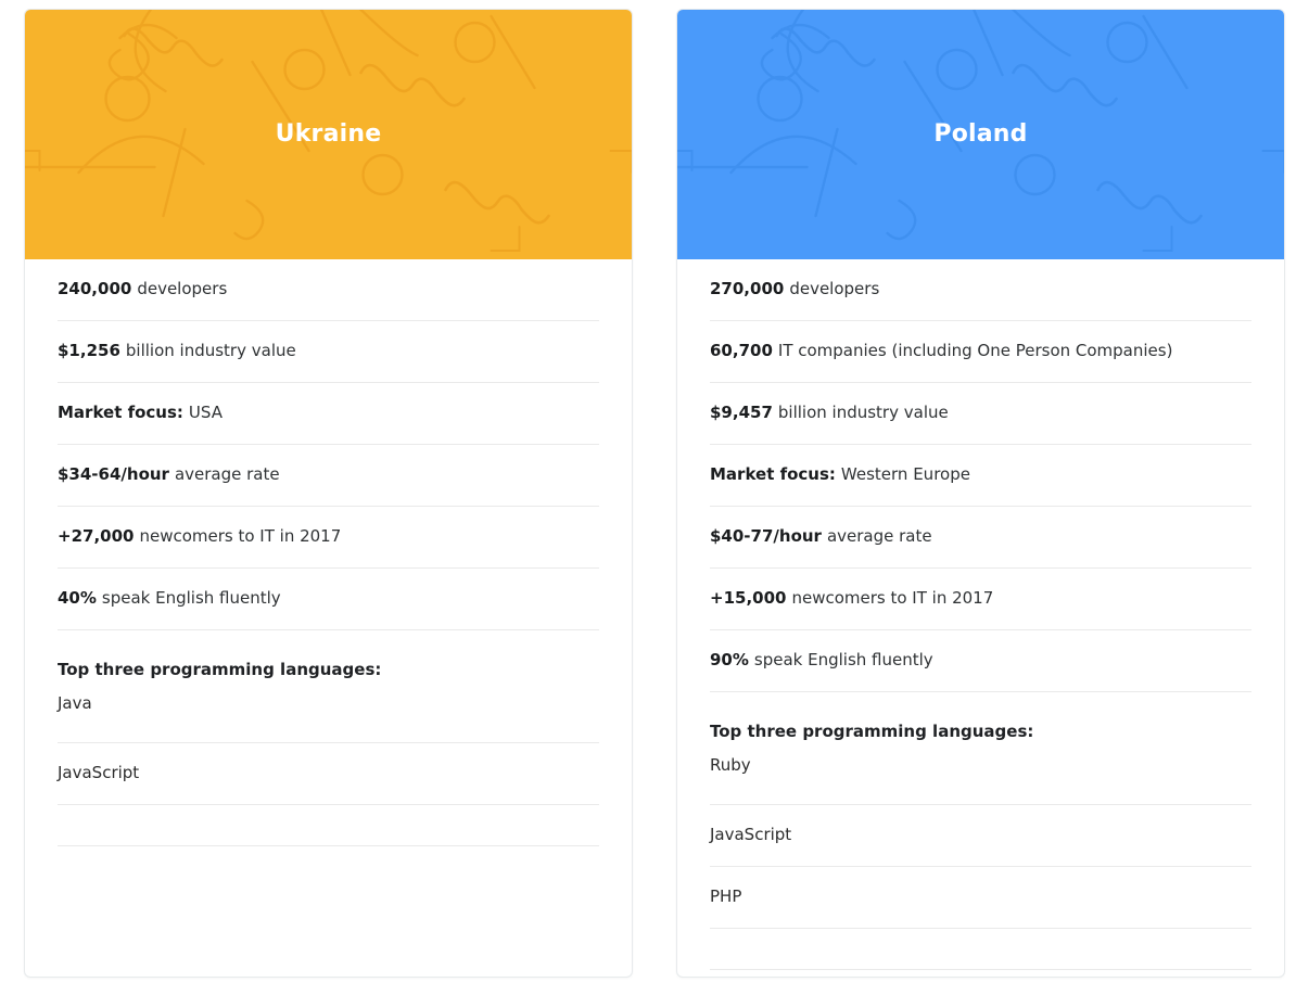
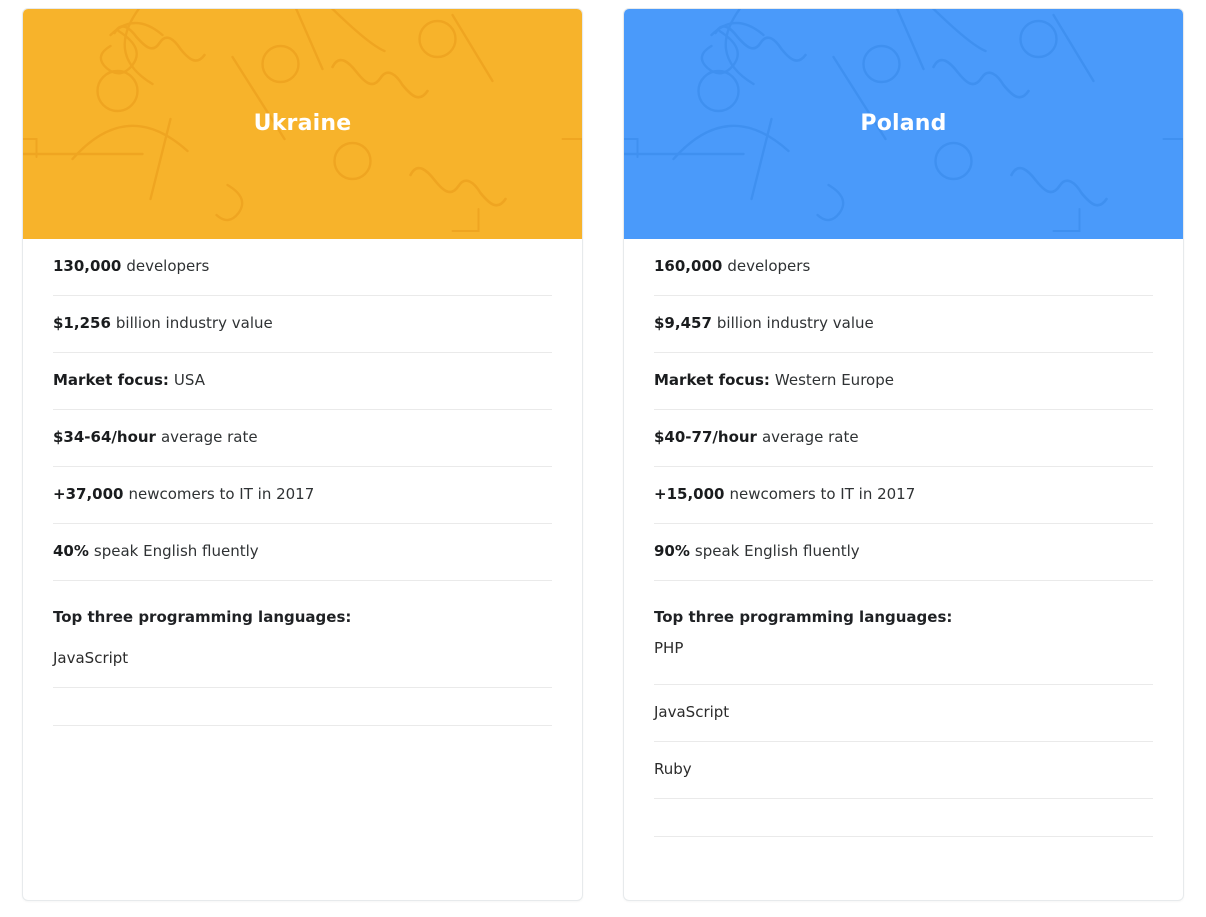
  Ukraine
- 240,000
+ 130,000
  developers
  $1,256
  billion industry value
  Market focus:
  USA
  $34-64/hour
  average rate
- +27,000
+ +37,000
  newcomers to IT in 2017
  40%
  speak English fluently
  Top three programming languages:
- Java
  JavaScript
  Poland
- 270,000
+ 160,000
  developers
- 60,700
- IT companies (including One Person Companies)
  $9,457
  billion industry value
  Market focus:
  Western Europe
  $40-77/hour
  average rate
  +15,000
  newcomers to IT in 2017
  90%
  speak English fluently
  Top three programming languages:
- Ruby
+ PHP
  JavaScript
- PHP
+ Ruby
